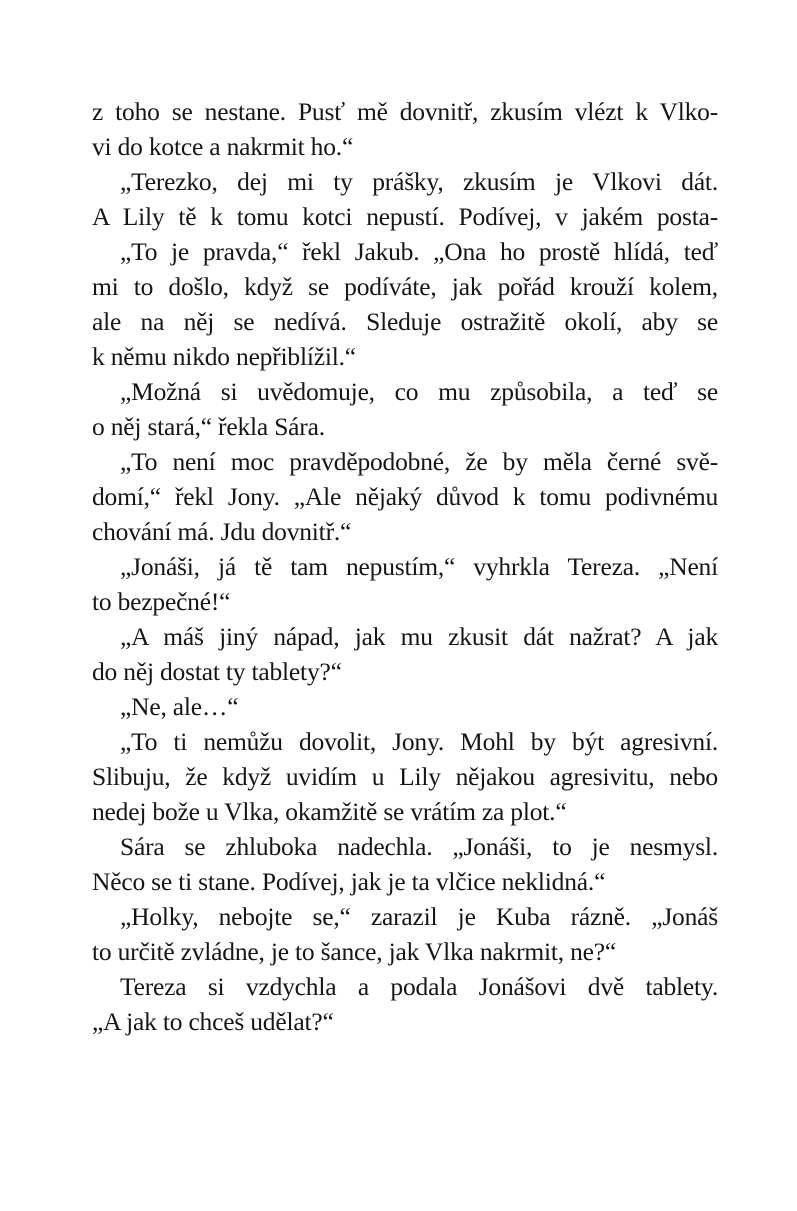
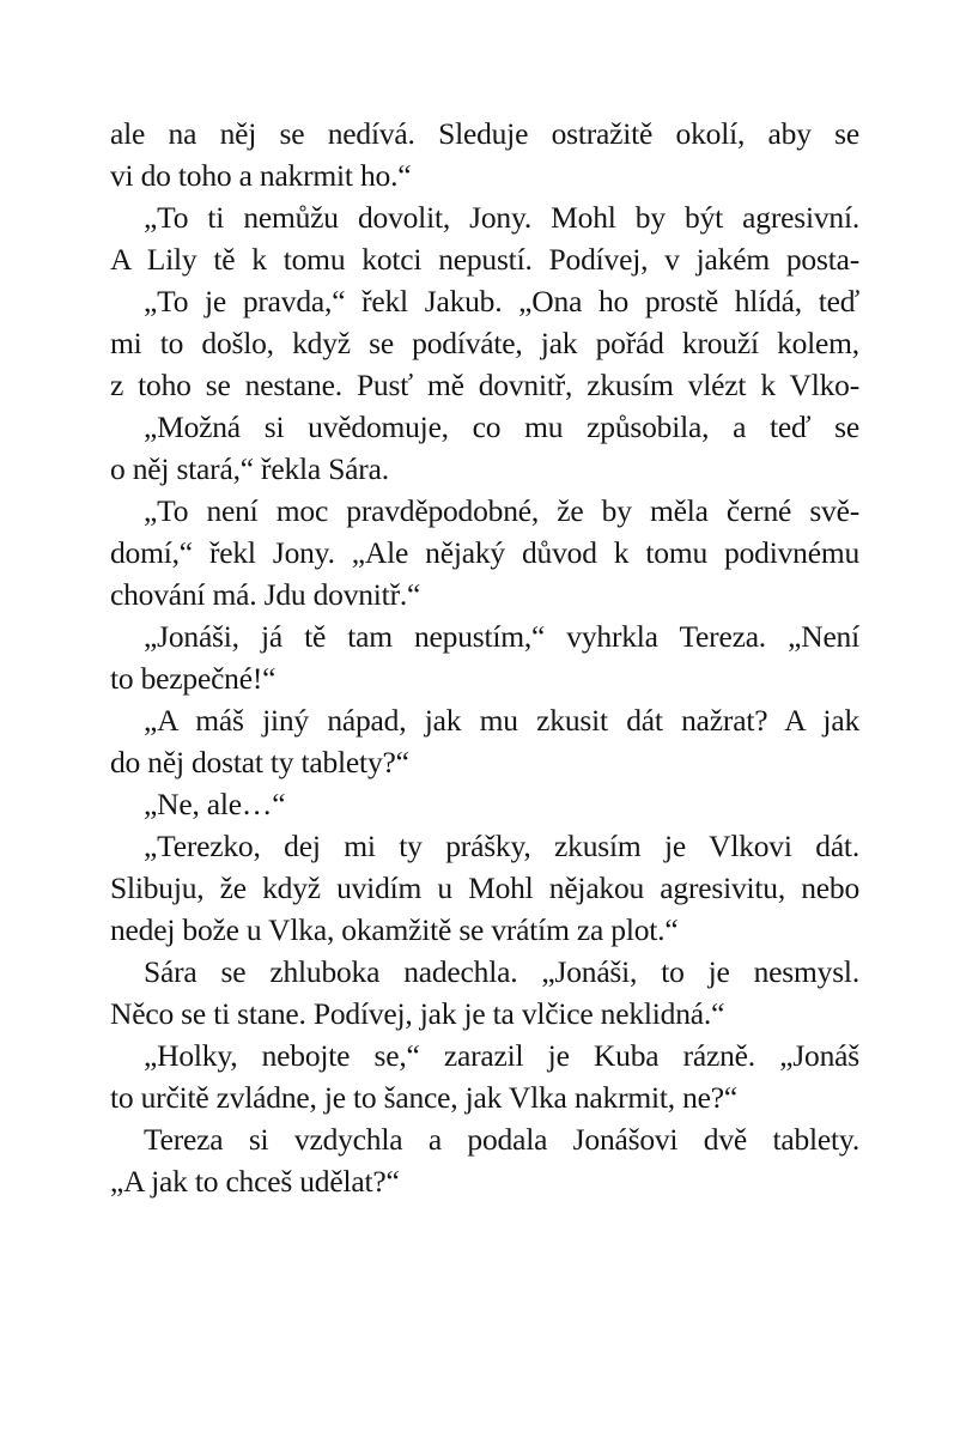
- z toho se nestane. Pusť mě dovnitř, zkusím vlézt k Vlko-
+ ale na něj se nedívá. Sleduje ostražitě okolí, aby se
- vi do kotce a nakrmit ho.“
+ vi do toho a nakrmit ho.“
- „Terezko, dej mi ty prášky, zkusím je Vlkovi dát.
+ „To ti nemůžu dovolit, Jony. Mohl by být agresivní.
  A Lily tě k tomu kotci nepustí. Podívej, v jakém posta-
  „To je pravda,“ řekl Jakub. „Ona ho prostě hlídá, teď
  mi to došlo, když se podíváte, jak pořád krouží kolem,
- ale na něj se nedívá. Sleduje ostražitě okolí, aby se
+ z toho se nestane. Pusť mě dovnitř, zkusím vlézt k Vlko-
- k němu nikdo nepřiblížil.“
  „Možná si uvědomuje, co mu způsobila, a teď se
  o něj stará,“ řekla Sára.
  „To není moc pravděpodobné, že by měla černé svě-
  domí,“ řekl Jony. „Ale nějaký důvod k tomu podivnému
  chování má. Jdu dovnitř.“
  „Jonáši, já tě tam nepustím,“ vyhrkla Tereza. „Není
  to bezpečné!“
  „A máš jiný nápad, jak mu zkusit dát nažrat? A jak
  do něj dostat ty tablety?“
  „Ne, ale…“
- „To ti nemůžu dovolit, Jony. Mohl by být agresivní.
+ „Terezko, dej mi ty prášky, zkusím je Vlkovi dát.
- Slibuju, že když uvidím u Lily nějakou agresivitu, nebo
+ Slibuju, že když uvidím u Mohl nějakou agresivitu, nebo
  nedej bože u Vlka, okamžitě se vrátím za plot.“
  Sára se zhluboka nadechla. „Jonáši, to je nesmysl.
  Něco se ti stane. Podívej, jak je ta vlčice neklidná.“
  „Holky, nebojte se,“ zarazil je Kuba rázně. „Jonáš
  to určitě zvládne, je to šance, jak Vlka nakrmit, ne?“
  Tereza si vzdychla a podala Jonášovi dvě tablety.
  „A jak to chceš udělat?“
